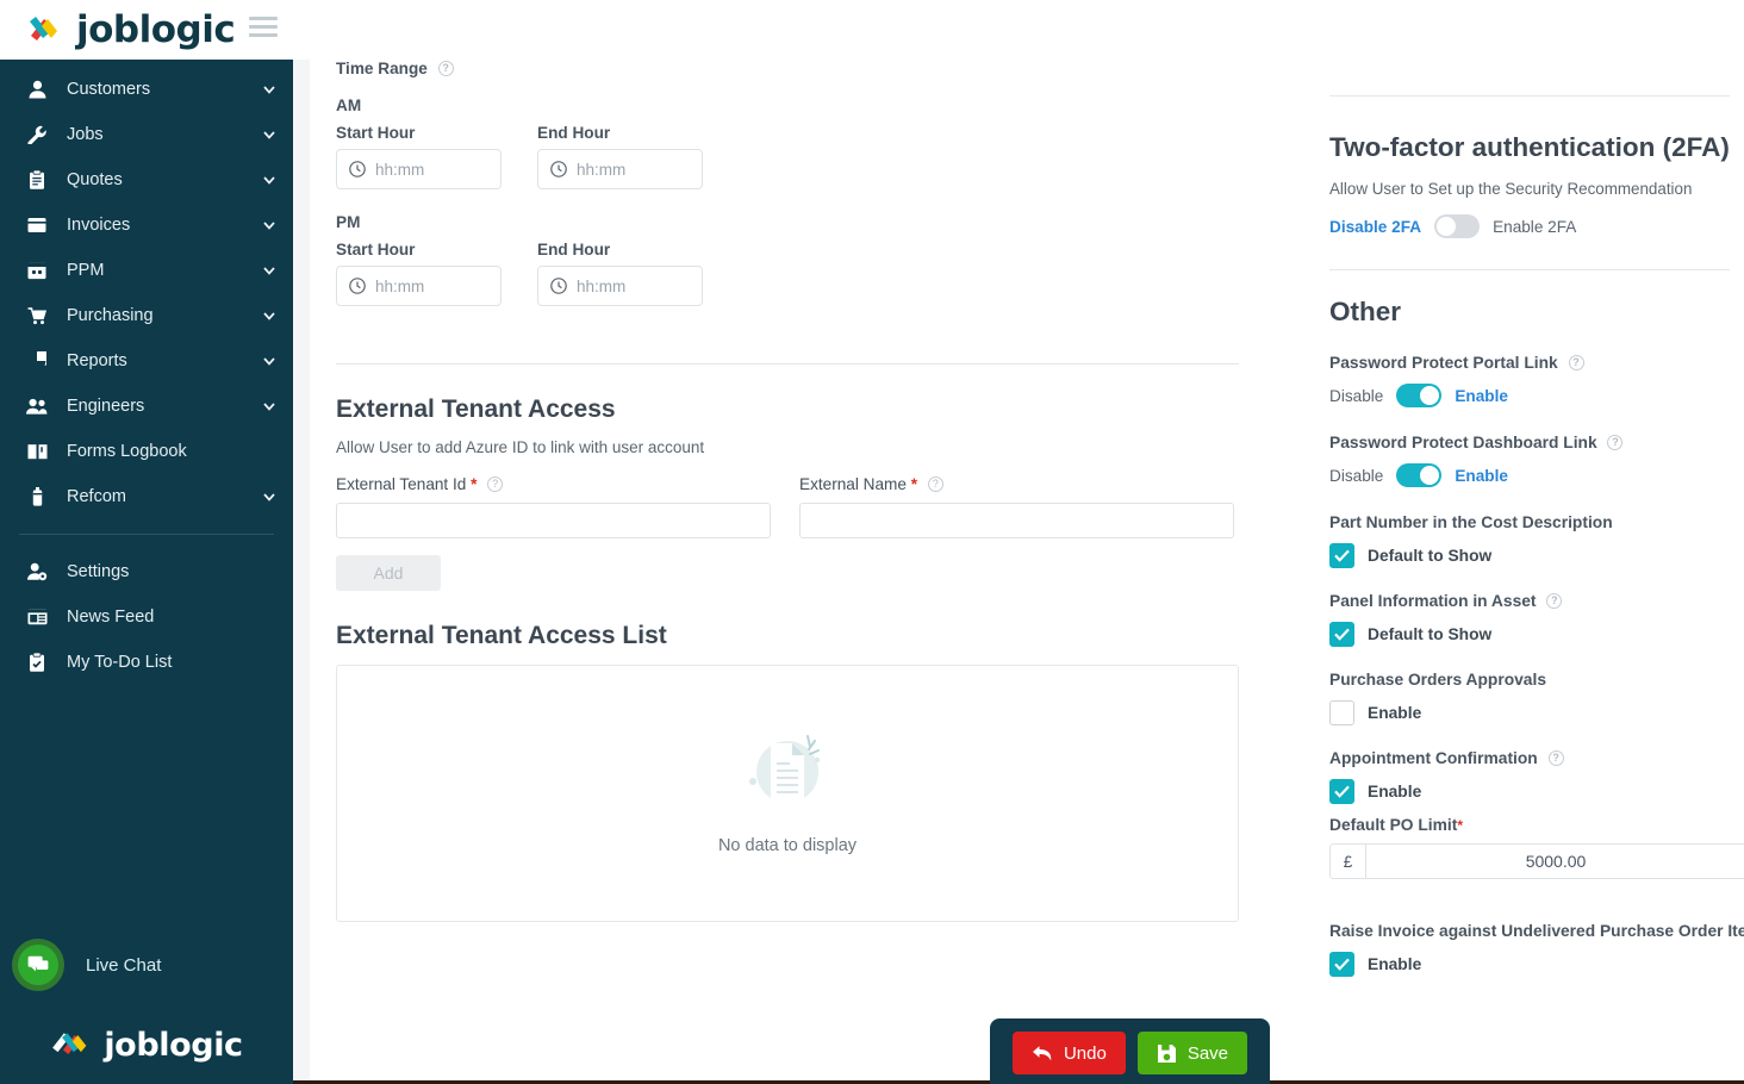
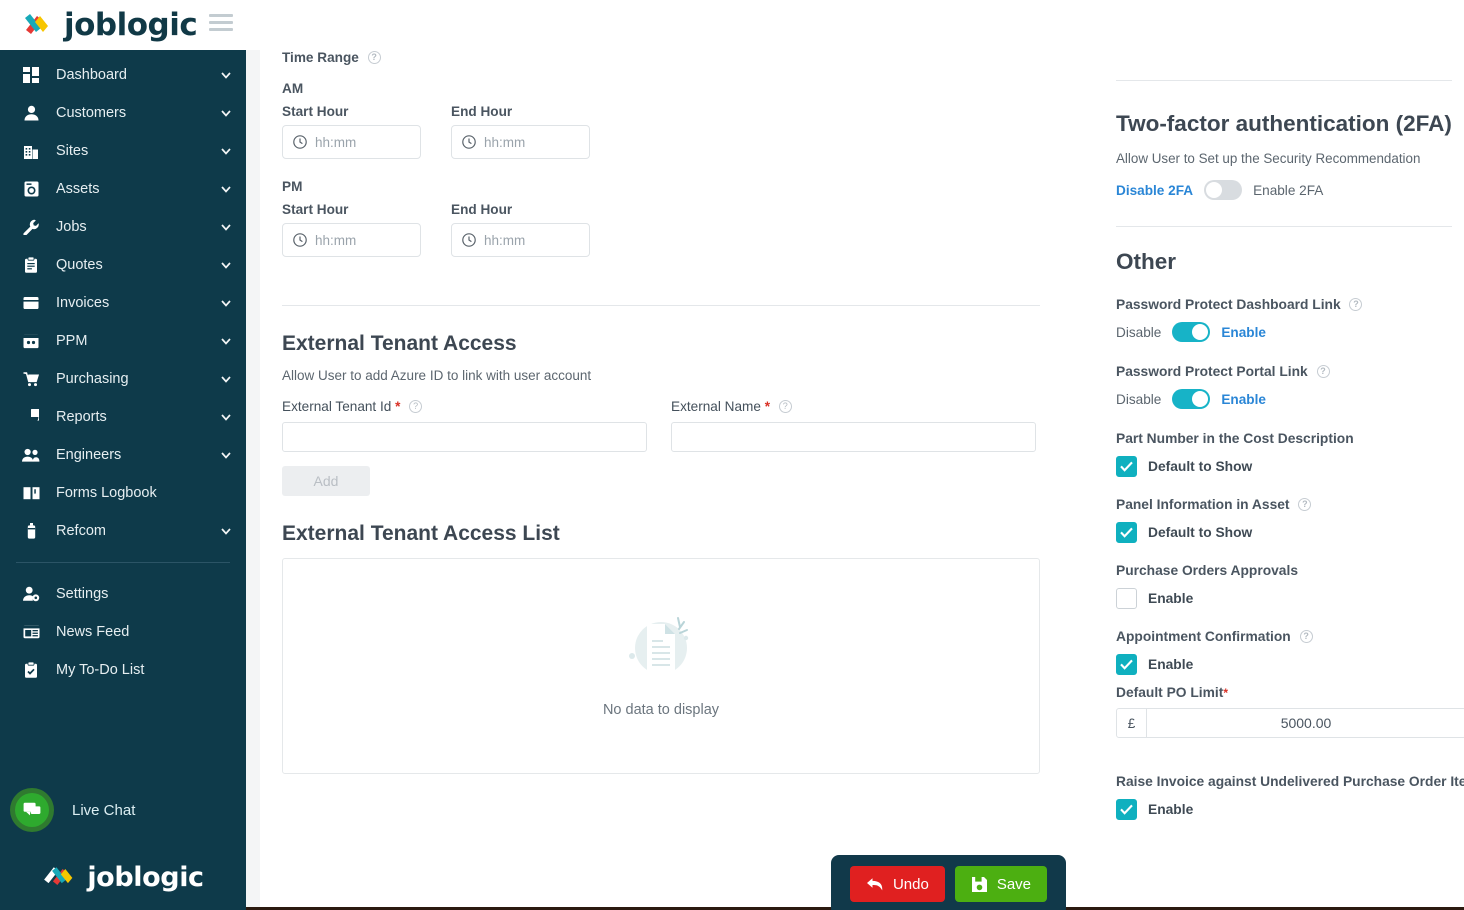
  joblogic
+ Dashboard
  Customers
+ Sites
+ Assets
  Jobs
  Quotes
  Invoices
  PPM
  Purchasing
  Reports
  Engineers
  Forms Logbook
  Refcom
  Settings
  News Feed
  My To-Do List
  Live Chat
  joblogic
  Time Range ?
  AM
  Start Hour
  hh:mm
  End Hour
  hh:mm
  PM
  Start Hour
  hh:mm
  End Hour
  hh:mm
  External Tenant Access
  Allow User to add Azure ID to link with user account
  External Tenant Id * ?
  External Name * ?
  Add
  External Tenant Access List
  No data to display
  Two-factor authentication (2FA)
  Allow User to Set up the Security Recommendation
  Disable 2FA
  Enable 2FA
  Other
- Password Protect Portal Link ?
+ Password Protect Dashboard Link ?
  Disable
  Enable
- Password Protect Dashboard Link ?
+ Password Protect Portal Link ?
  Disable
  Enable
  Part Number in the Cost Description
  Default to Show
  Panel Information in Asset ?
  Default to Show
  Purchase Orders Approvals
  Enable
  Appointment Confirmation ?
  Enable
  Default PO Limit*
  £
  5000.00
  Raise Invoice against Undelivered Purchase Order Ite
  Enable
  Undo
  Save
